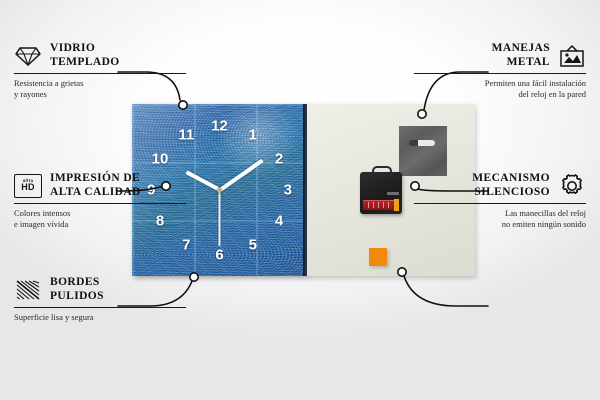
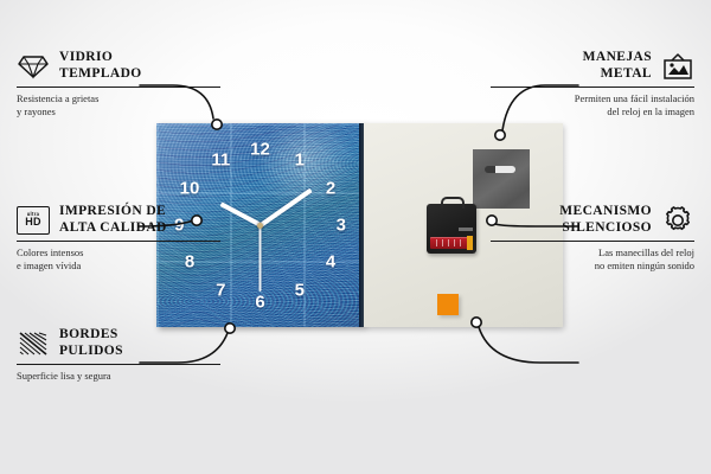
  12
  1
  2
  3
  4
  5
  6
  7
  8
  9
  10
  11
  VIDRIO
  TEMPLADO
  Resistencia a grietas
  y rayones
  HD
  IMPRESIÓN DE
  ALTA CALIDAD
  Colores intensos
  e imagen vívida
  BORDES
  PULIDOS
  Superficie lisa y segura
  MANEJAS
  METAL
  Permiten una fácil instalación
- del reloj en la pared
+ del reloj en la imagen
  MECANISMO
  SILENCIOSO
  Las manecillas del reloj
  no emiten ningún sonido
